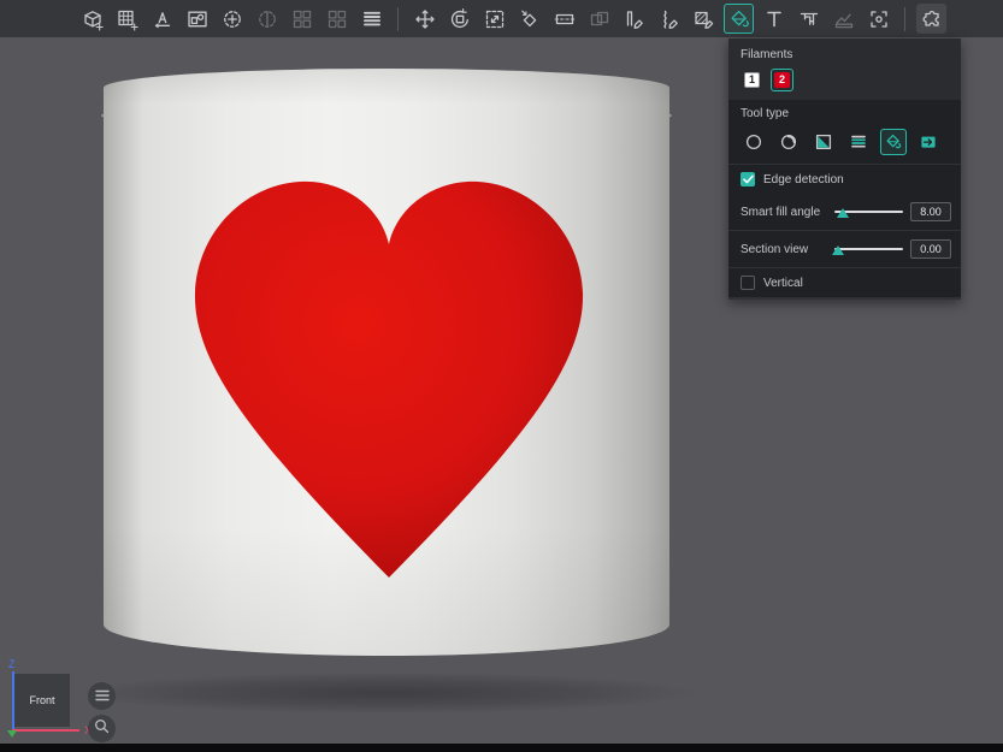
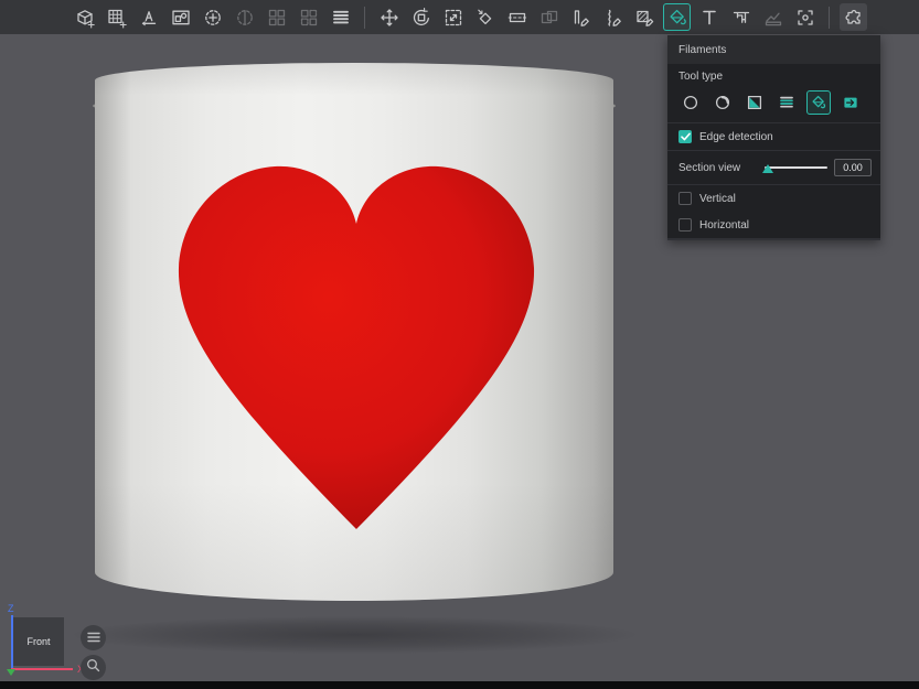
  Z
  Front
  Filaments
- 1
- 2
  Tool type
  Edge detection
- Smart fill angle
- 8.00
  Section view
  0.00
  Vertical
+ Horizontal
